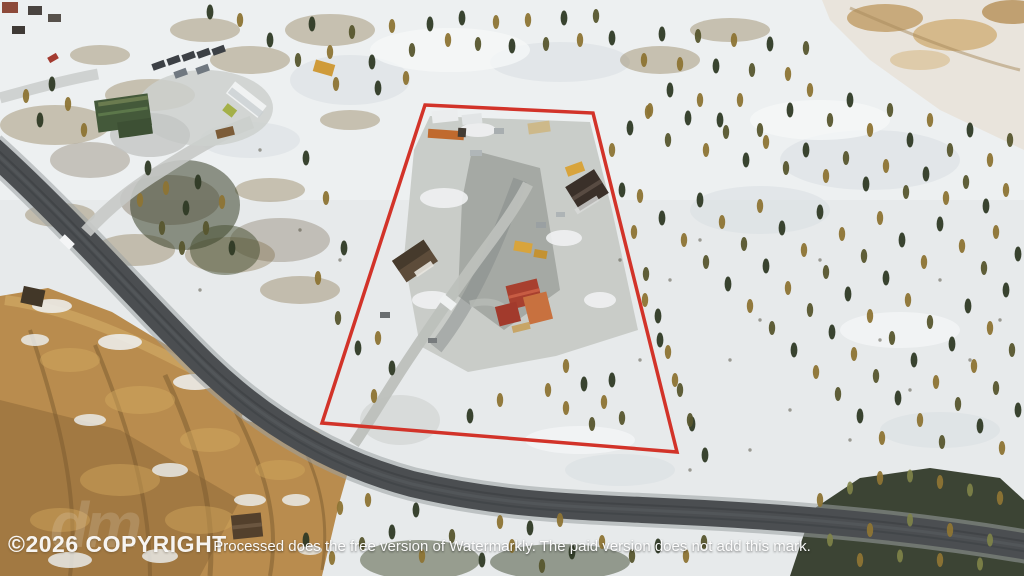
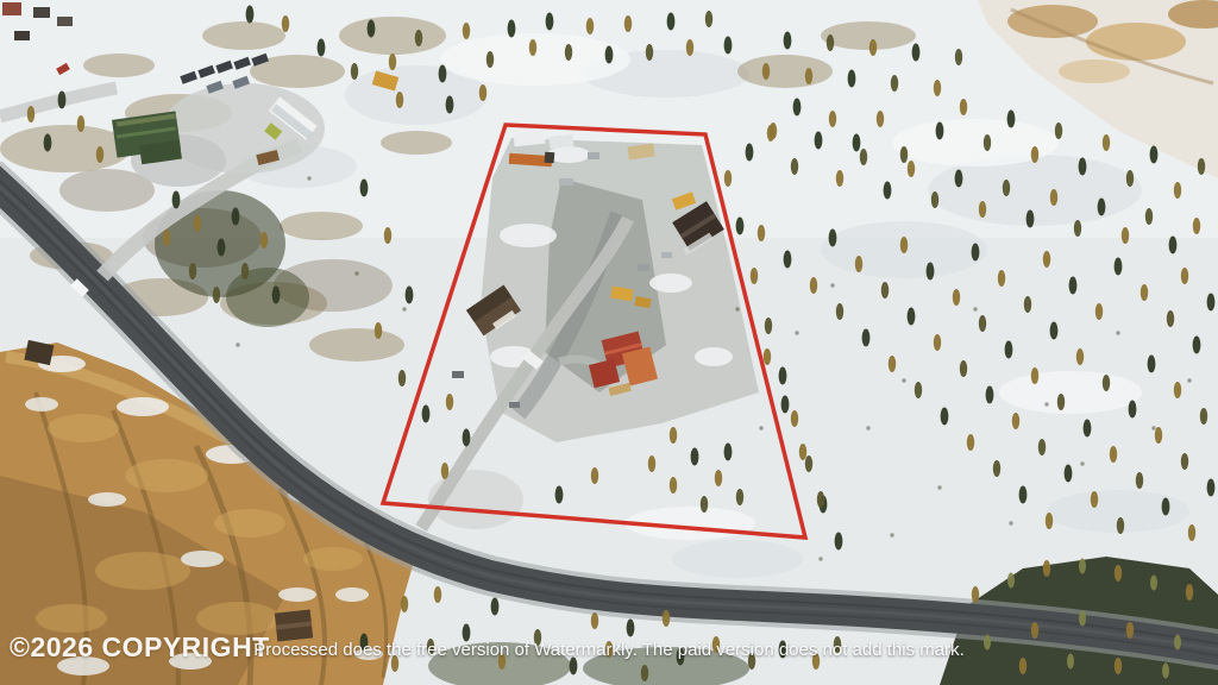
- dm
  ©2026 COPYRIGHT
  Processed does the free version of Watermarkly. The paid version does not add this mark.
